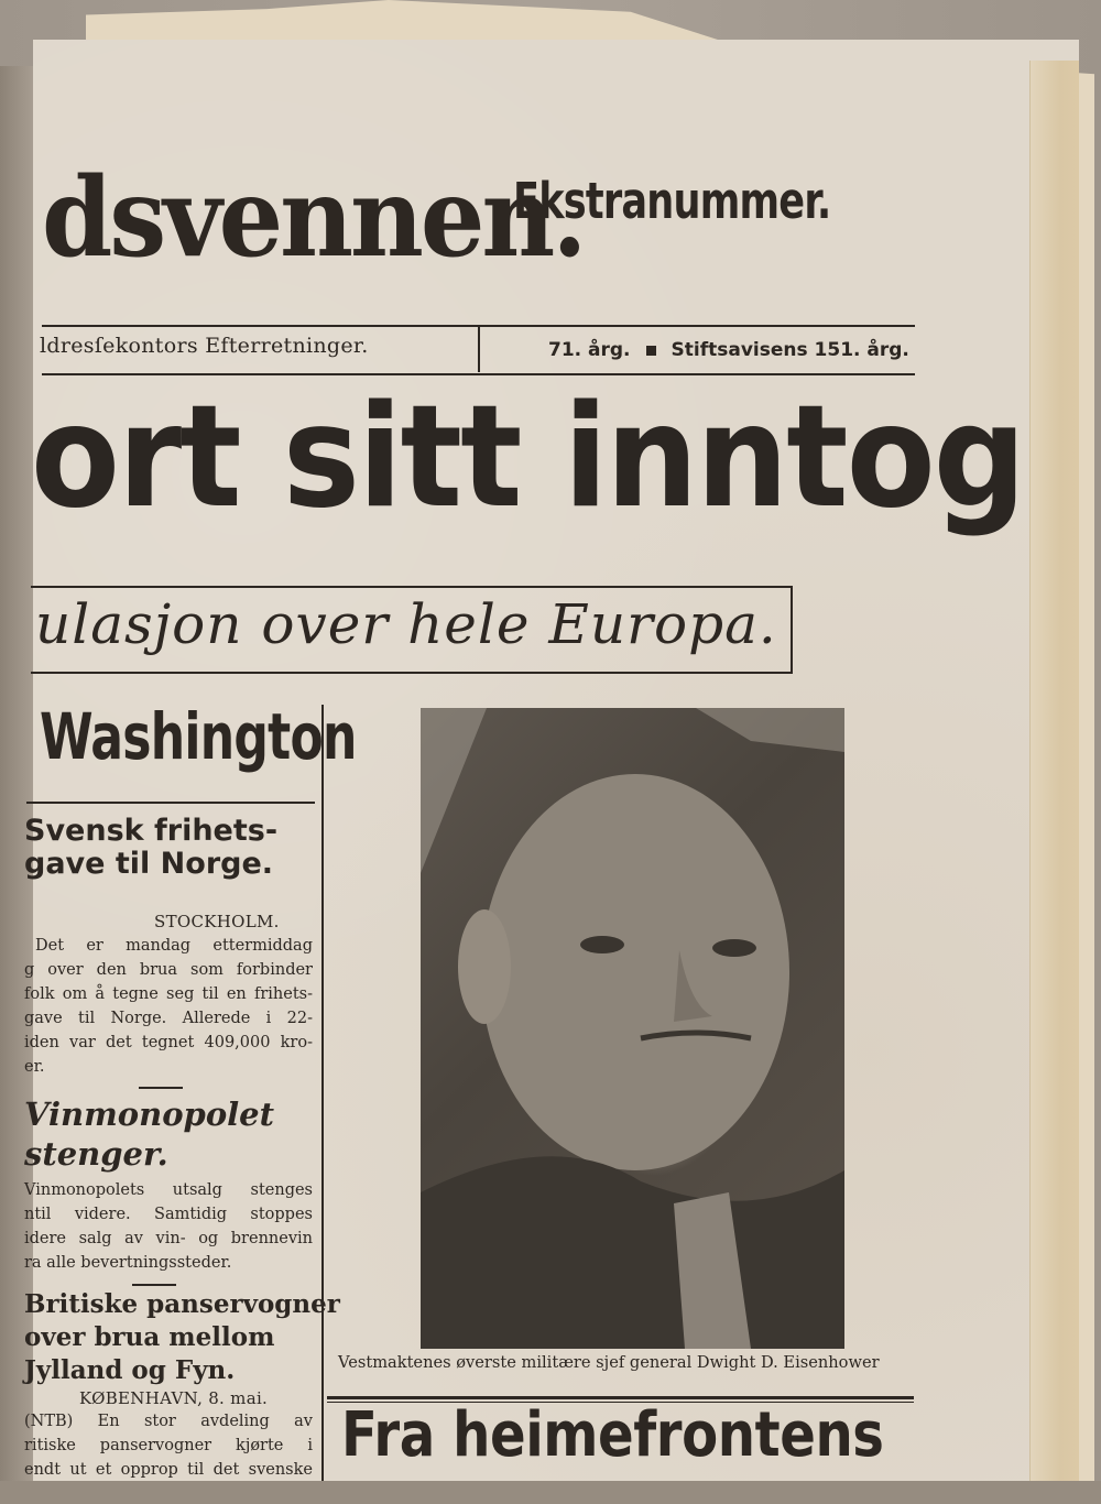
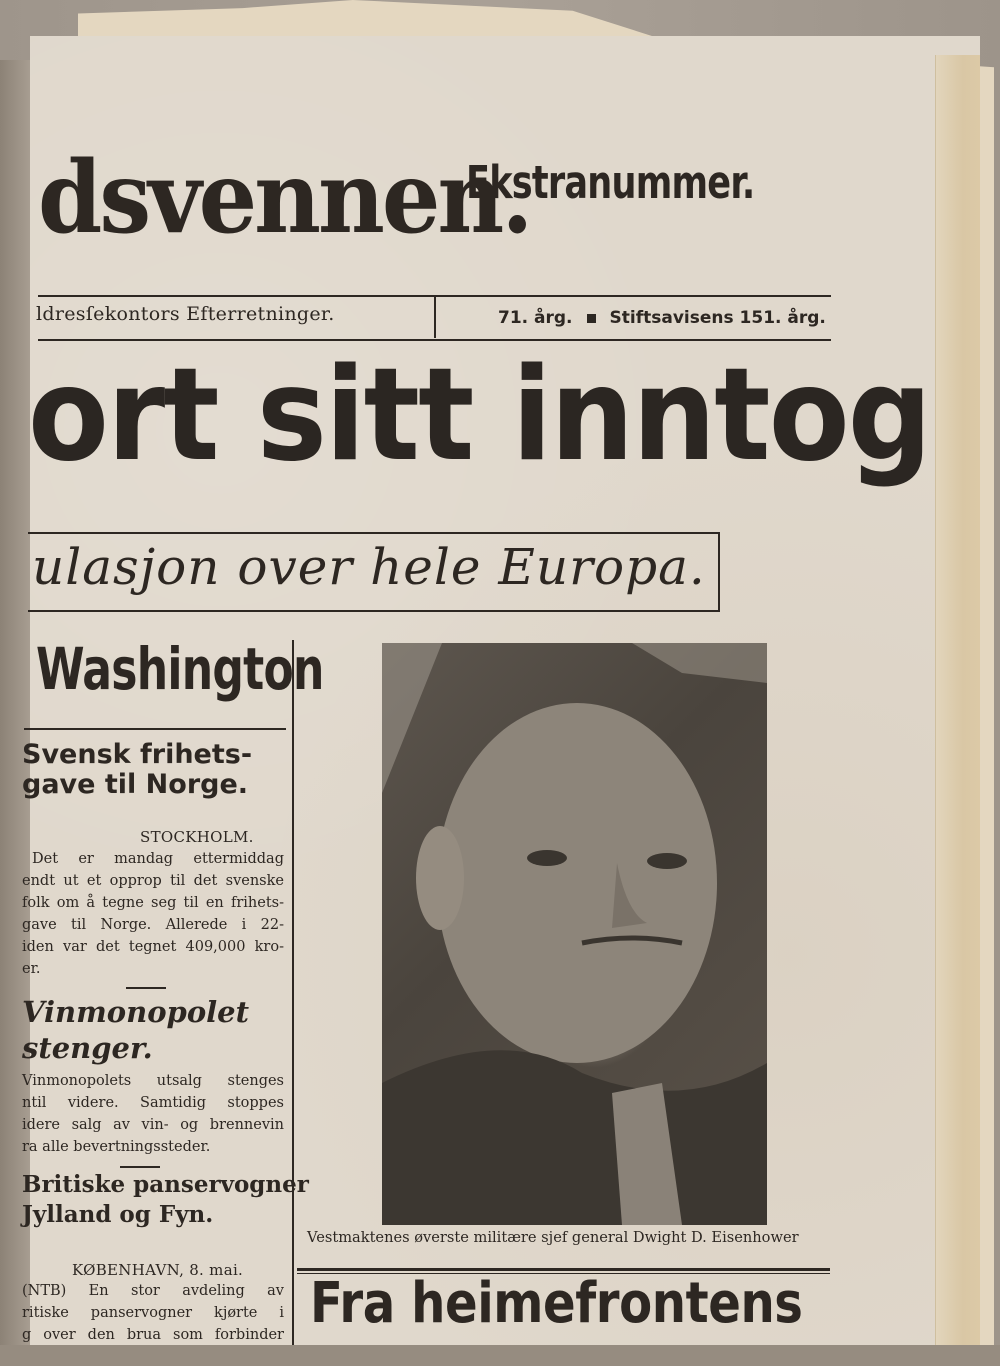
  dsvennen.
  Ekstranummer.
  ldresſekontors Efterretninger.
  71. årg.
  Stiftsavisens 151. årg.
  ort sitt inntog
  ulasjon over hele Europa.
  Washington
  Svensk frihets-
  gave til Norge.
  STOCKHOLM.
  Det er mandag ettermiddag
- g over den brua som forbinder
+ endt ut et opprop til det svenske
  folk om å tegne seg til en frihets-
  gave til Norge. Allerede i 22-
  iden var det tegnet 409,000 kro-
  er.
  Vinmonopolet
  stenger.
  Vinmonopolets utsalg stenges
  ntil videre. Samtidig stoppes
  idere salg av vin- og brennevin
  ra alle bevertningssteder.
  Britiske panservogner
- over brua mellom
  Jylland og Fyn.
  KØBENHAVN, 8. mai.
  (NTB) En stor avdeling av
  ritiske panservogner kjørte i
- endt ut et opprop til det svenske
+ g over den brua som forbinder
  Vestmaktenes øverste militære sjef general Dwight D. Eisenhower
  Fra heimefrontens
